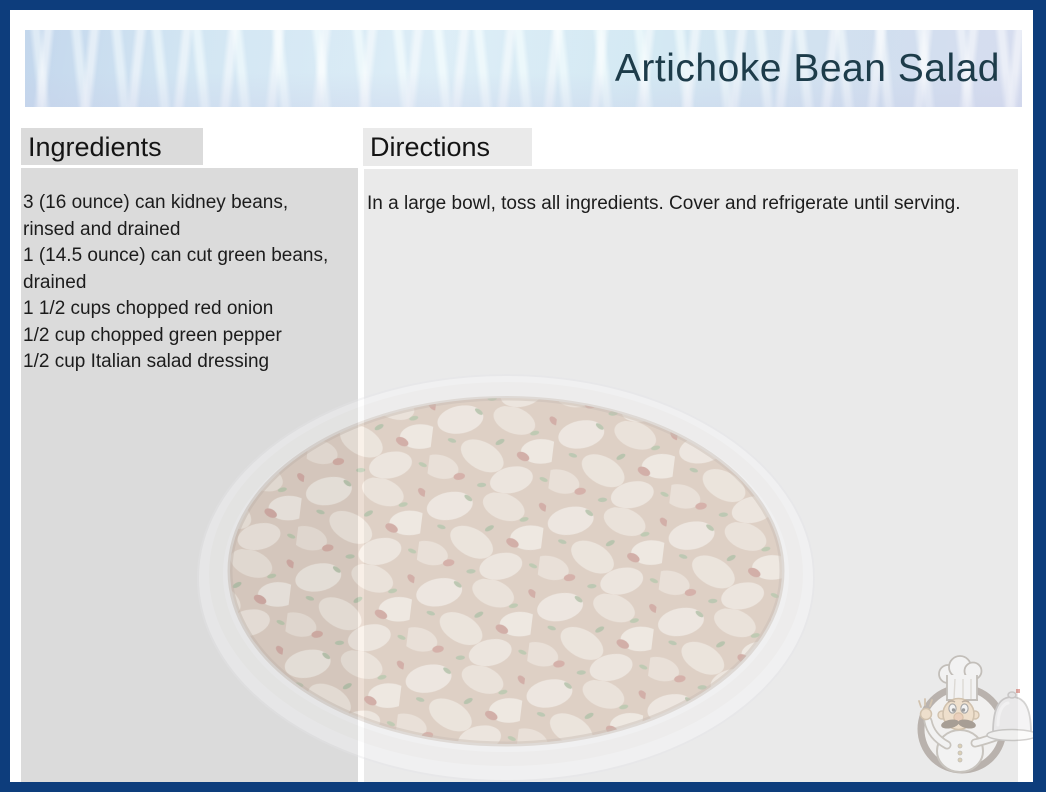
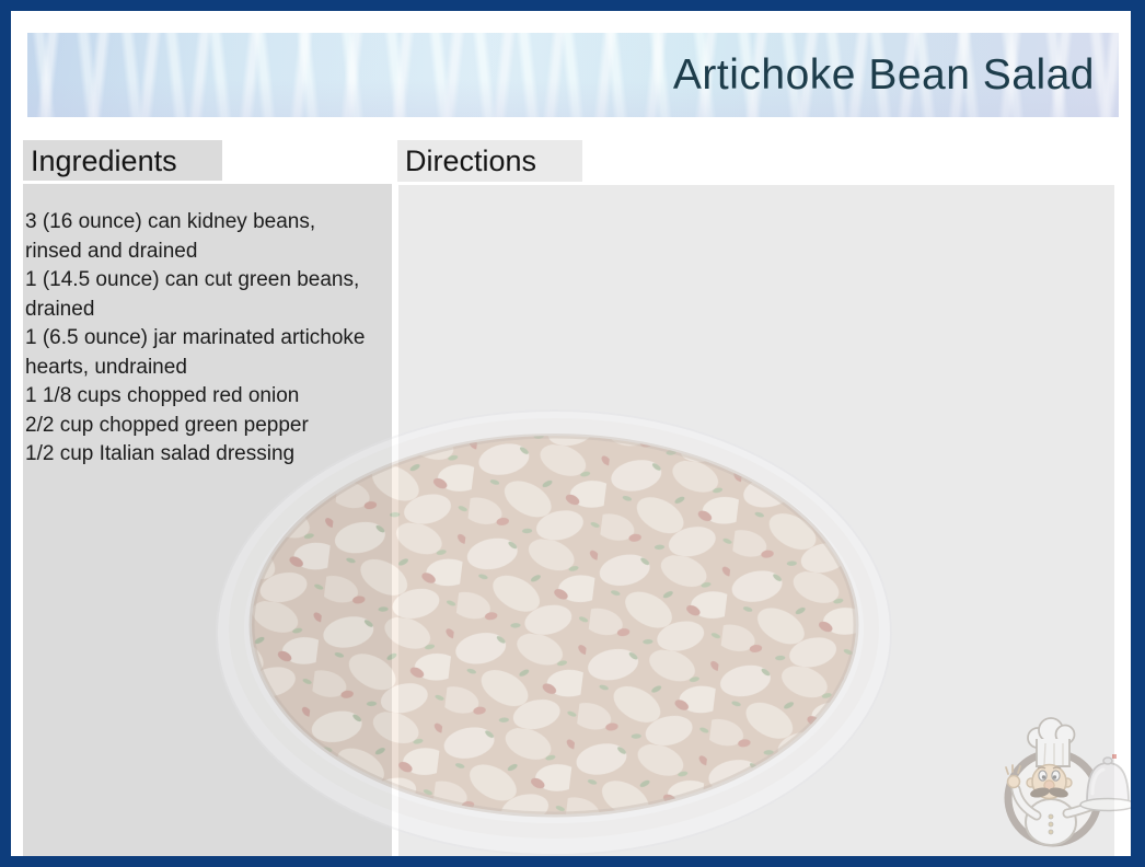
  Artichoke Bean Salad
  Ingredients
  3 (16 ounce) can kidney beans, rinsed and drained
  1 (14.5 ounce) can cut green beans, drained
+ 1 (6.5 ounce) jar marinated artichoke hearts, undrained
- 1 1/2 cups chopped red onion
+ 1 1/8 cups chopped red onion
- 1/2 cup chopped green pepper
+ 2/2 cup chopped green pepper
  1/2 cup Italian salad dressing
  Directions
- In a large bowl, toss all ingredients. Cover and refrigerate until serving.
